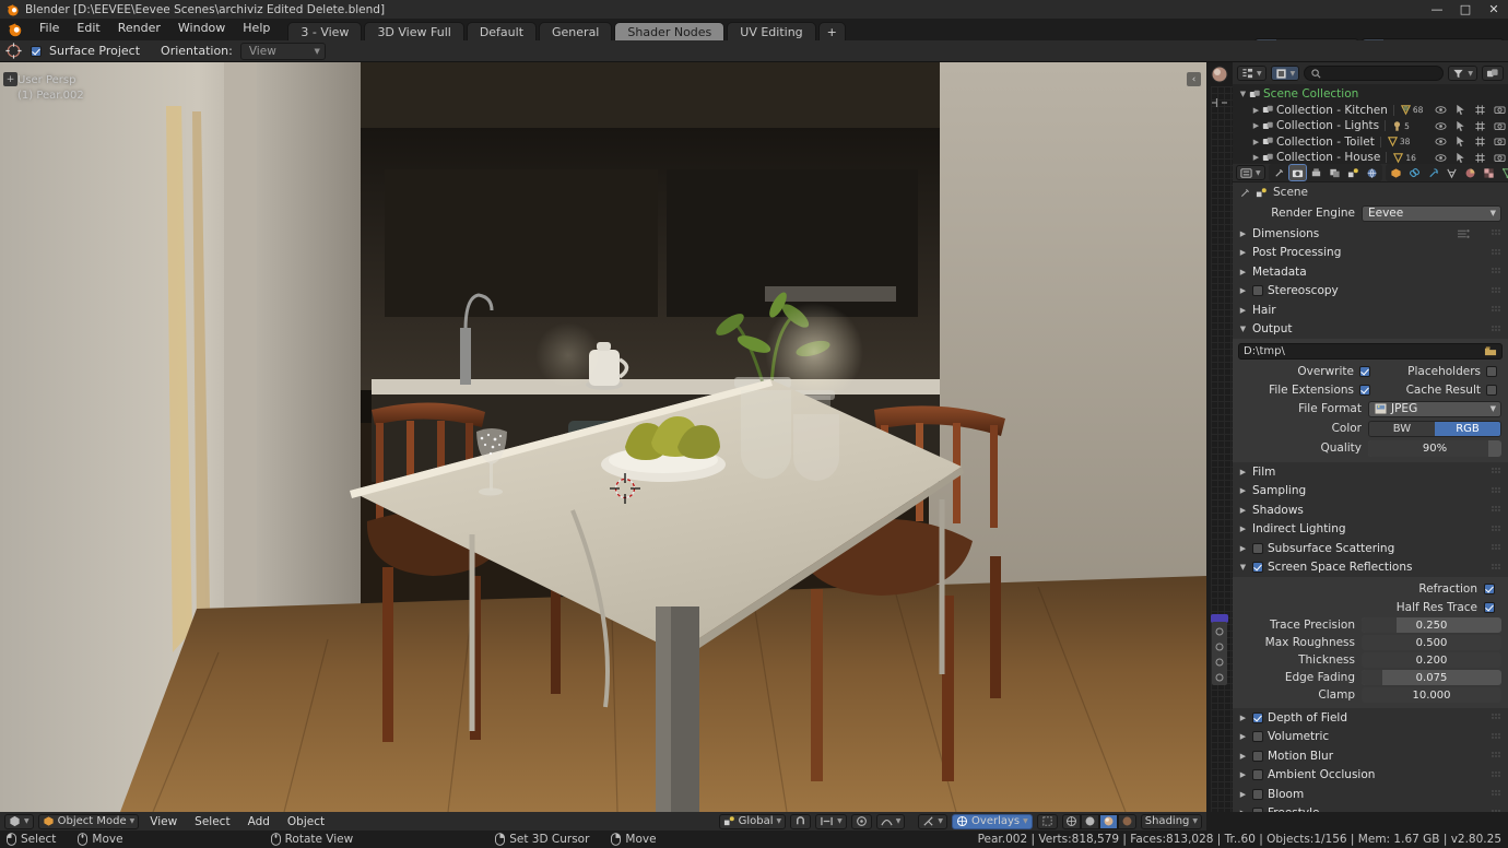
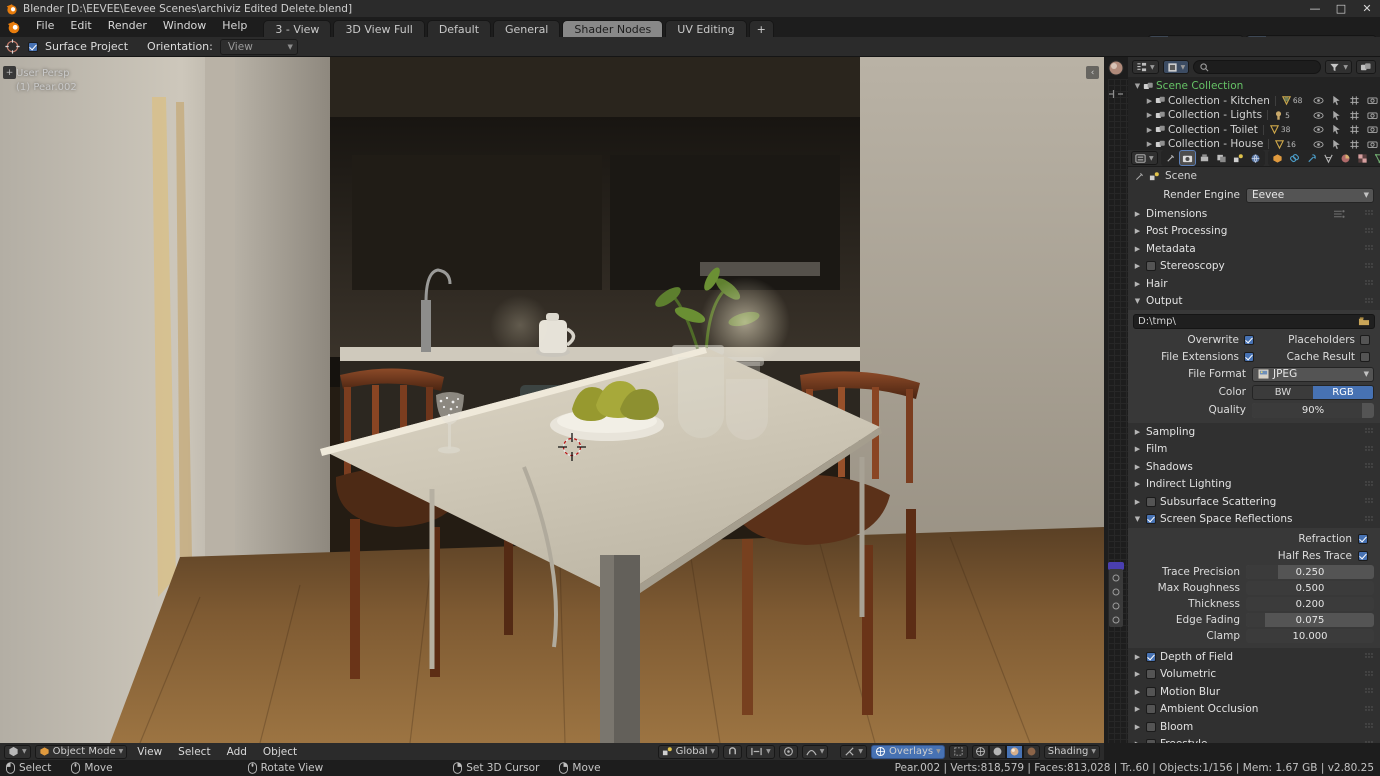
  Blender [D:\EEVEE\Eevee Scenes\archiviz Edited Delete.blend]
  —
  □
  ✕
  File
  Edit
  Render
  Window
  Help
  3 - View
  3D View Full
  Default
  General
  Shader Nodes
  UV Editing
  +
  Surface Project
  Orientation:
  View
  ▼
  +
  User Persp
  (1) Pear.002
  ‹
  Object Mode
  View
  Select
  Add
  Object
  Global
  Overlays
  Shading
  ▼
  Scene Collection
  ▶
  Collection - Kitchen
  68
  ▶
  Collection - Lights
  5
  ▶
  Collection - Toilet
  38
  ▶
  Collection - House
  16
  Scene
  Render Engine
  Eevee
  ▼
  ▶
  Dimensions
  ▶
  Post Processing
  ▶
  Metadata
  ▶
  Stereoscopy
  ▶
  Hair
  ▼
  Output
  D:\tmp\
  Overwrite
  Placeholders
  File Extensions
  Cache Result
  File Format
  JPEG
  ▼
  Color
  BW
  RGB
  Quality
  90%
  ▶
- Film
+ Sampling
  ▶
- Sampling
+ Film
  ▶
  Shadows
  ▶
  Indirect Lighting
  ▶
  Subsurface Scattering
  ▼
  Screen Space Reflections
  Refraction
  Half Res Trace
  Trace Precision
  0.250
  Max Roughness
  0.500
  Thickness
  0.200
  Edge Fading
  0.075
  Clamp
  10.000
  ▶
  Depth of Field
  ▶
  Volumetric
  ▶
  Motion Blur
  ▶
  Ambient Occlusion
  ▶
  Bloom
  Select
  Move
  Rotate View
  Set 3D Cursor
  Move
  Pear.002 | Verts:818,579 | Faces:813,028 | Tr..60 | Objects:1/156 | Mem: 1.67 GB | v2.80.25
